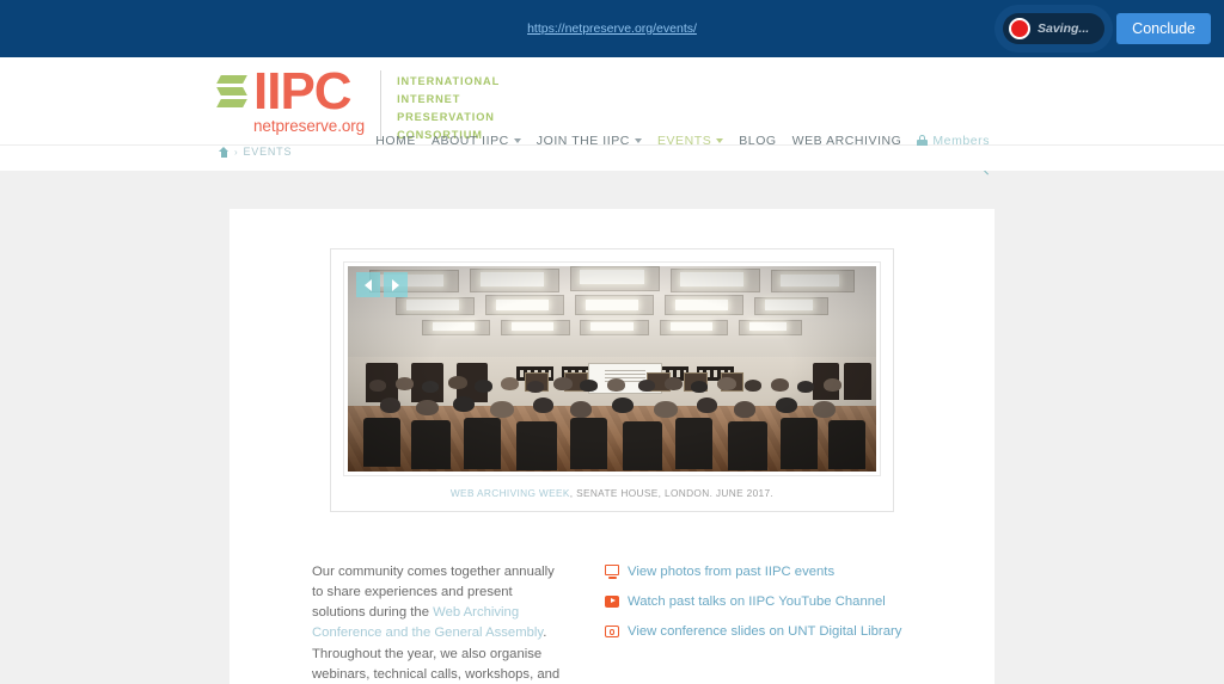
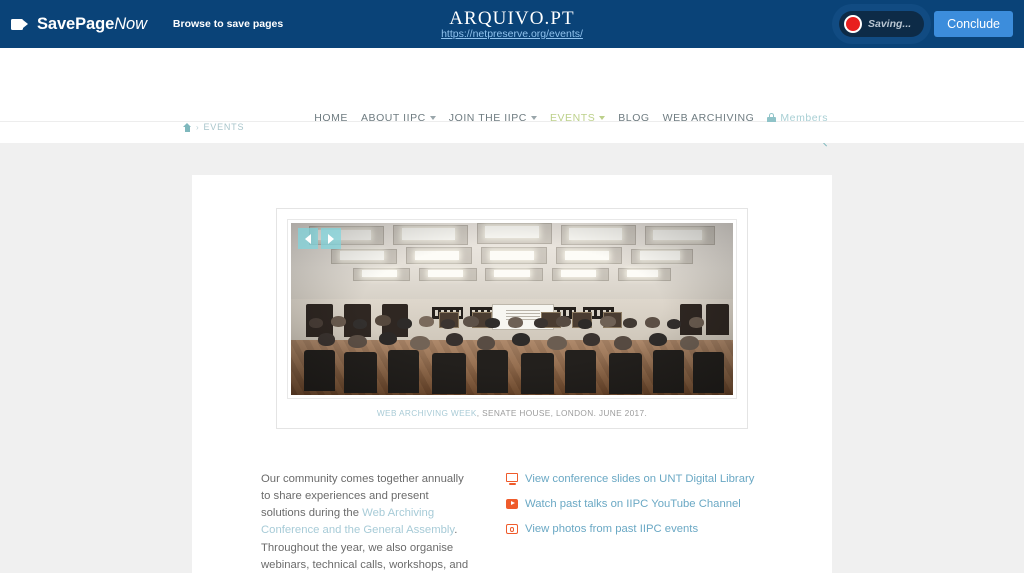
+ SavePageNow
+ Browse to save pages
+ ARQUIVO.PT
  https://netpreserve.org/events/
  Saving...
  Conclude
- IIPC
- netpreserve.org
- INTERNATIONAL
- INTERNET
- PRESERVATION
- CONSORTIUM
  HOME
  ABOUT IIPC
  JOIN THE IIPC
  EVENTS
  BLOG
  WEB ARCHIVING
  Members
  ›
  EVENTS
  WEB ARCHIVING WEEK, SENATE HOUSE, LONDON. JUNE 2017.
  Our community comes together annually to share experiences and present solutions during the Web Archiving Conference and the General Assembly. Throughout the year, we also organise webinars, technical calls, workshops, and
- View photos from past IIPC events
+ View conference slides on UNT Digital Library
  Watch past talks on IIPC YouTube Channel
- View conference slides on UNT Digital Library
+ View photos from past IIPC events
